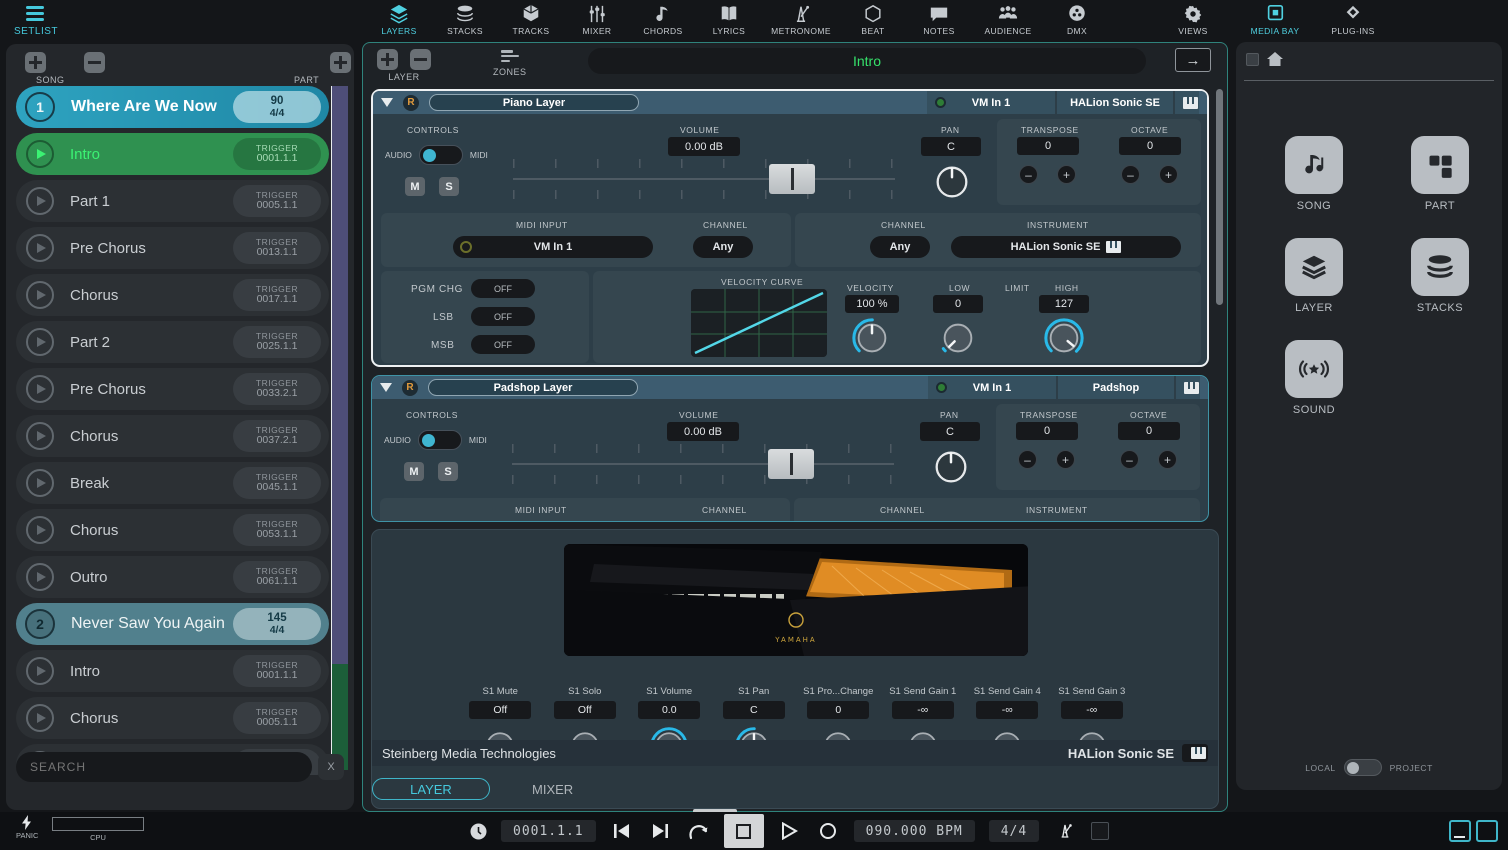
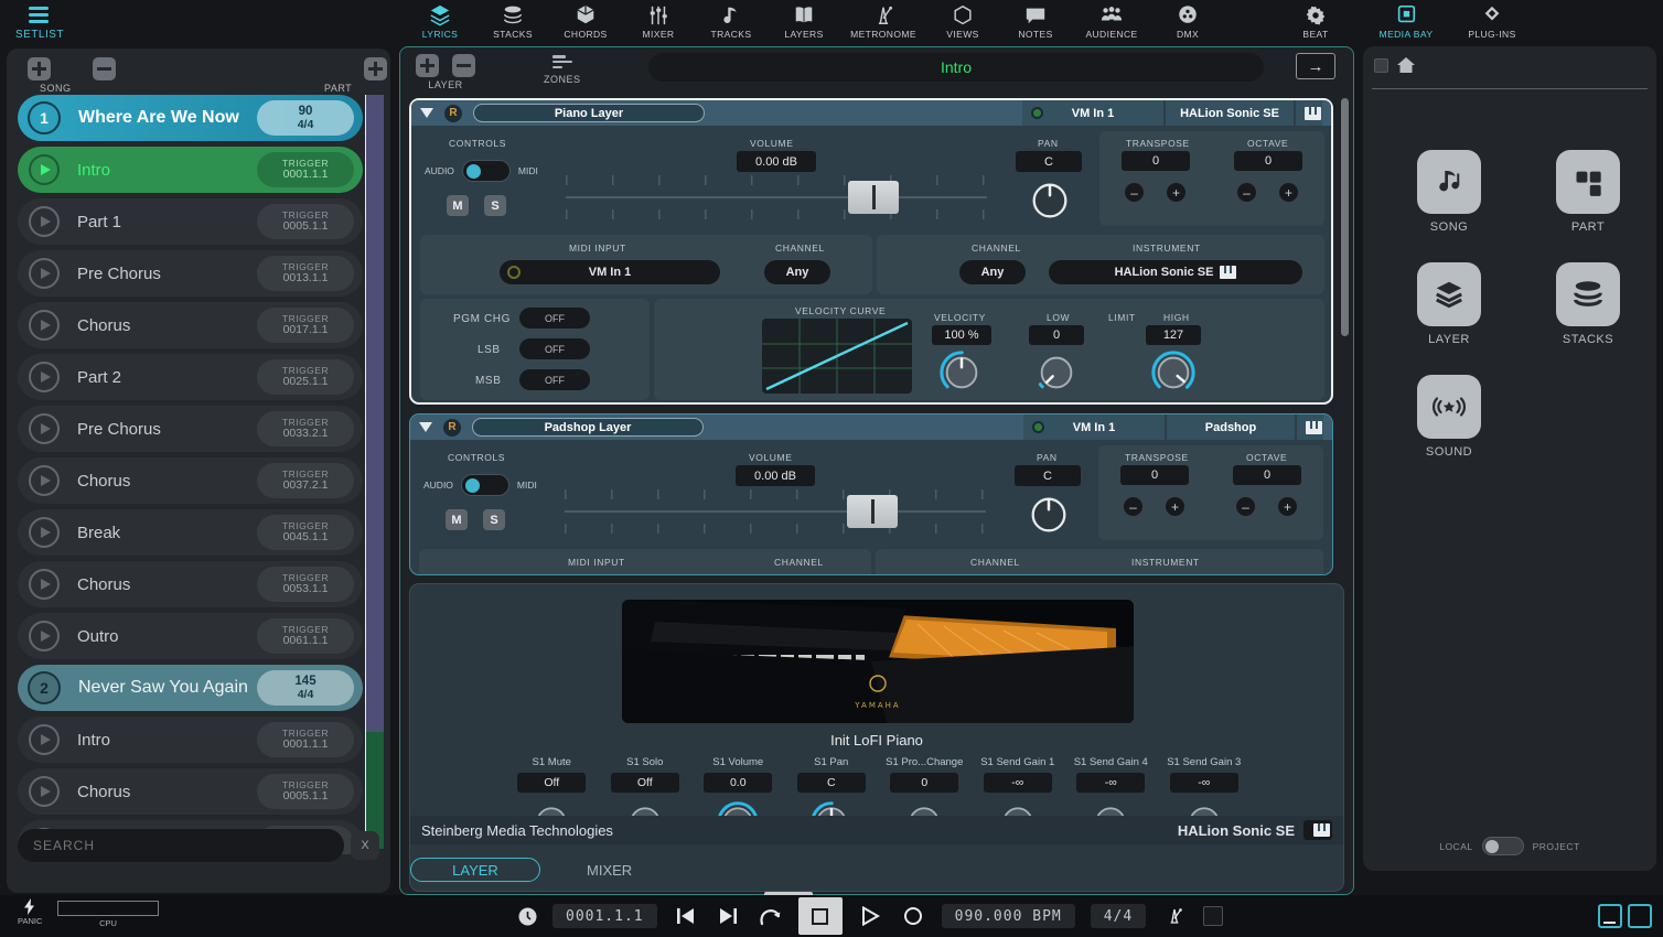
  SETLIST
  SONG
  PART
  1
  Where Are We Now
  90
  4/4
  Intro
  TRIGGER
  0001.1.1
  Part 1
  TRIGGER
  0005.1.1
  Pre Chorus
  TRIGGER
  0013.1.1
  Chorus
  TRIGGER
  0017.1.1
  Part 2
  TRIGGER
  0025.1.1
  Pre Chorus
  TRIGGER
  0033.2.1
  Chorus
  TRIGGER
  0037.2.1
  Break
  TRIGGER
  0045.1.1
  Chorus
  TRIGGER
  0053.1.1
  Outro
  TRIGGER
  0061.1.1
  2
  Never Saw You Again
  145
  4/4
  Intro
  TRIGGER
  0001.1.1
  Chorus
  TRIGGER
  0005.1.1
  SEARCH
  X
- LAYERS
+ LYRICS
  STACKS
- TRACKS
+ CHORDS
  MIXER
- CHORDS
+ TRACKS
- LYRICS
+ LAYERS
  METRONOME
- BEAT
+ VIEWS
  NOTES
  AUDIENCE
  DMX
- VIEWS
+ BEAT
  MEDIA BAY
  PLUG-INS
  LAYER
  ZONES
  Intro
  →
  R
  Piano Layer
  VM In 1
  HALion Sonic SE
  CONTROLS
  AUDIO
  MIDI
  M
  S
  VOLUME
  0.00 dB
  PAN
  C
  TRANSPOSE
  0
  –
  +
  OCTAVE
  0
  –
  +
  MIDI INPUT
  VM In 1
  CHANNEL
  Any
  CHANNEL
  Any
  INSTRUMENT
  HALion Sonic SE
  PGM CHG
  OFF
  LSB
  OFF
  MSB
  OFF
  VELOCITY CURVE
  VELOCITY
  100 %
  LOW
  0
  LIMIT
  HIGH
  127
  R
  Padshop Layer
  VM In 1
  Padshop
  CONTROLS
  AUDIO
  MIDI
  M
  S
  VOLUME
  0.00 dB
  PAN
  C
  TRANSPOSE
  0
  –
  +
  OCTAVE
  0
  –
  +
  MIDI INPUT
  CHANNEL
  CHANNEL
  INSTRUMENT
  YAMAHA
+ Init LoFI Piano
  S1 Mute
  Off
  S1 Solo
  Off
  S1 Volume
  0.0
  S1 Pan
  C
  S1 Pro...Change
  0
  S1 Send Gain 1
  -∞
  S1 Send Gain 4
  -∞
  S1 Send Gain 3
  -∞
  Steinberg Media Technologies
  HALion Sonic SE
  LAYER
  MIXER
  SONG
  PART
  LAYER
  STACKS
  SOUND
  LOCAL
  PROJECT
  PANIC
  CPU
  0001.1.1
  090.000 BPM
  4/4
